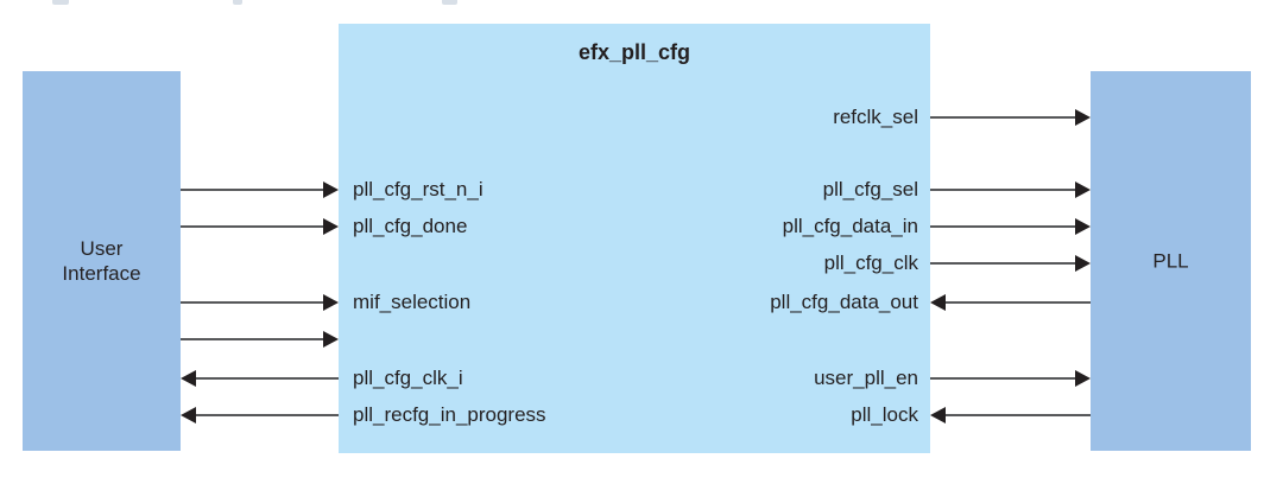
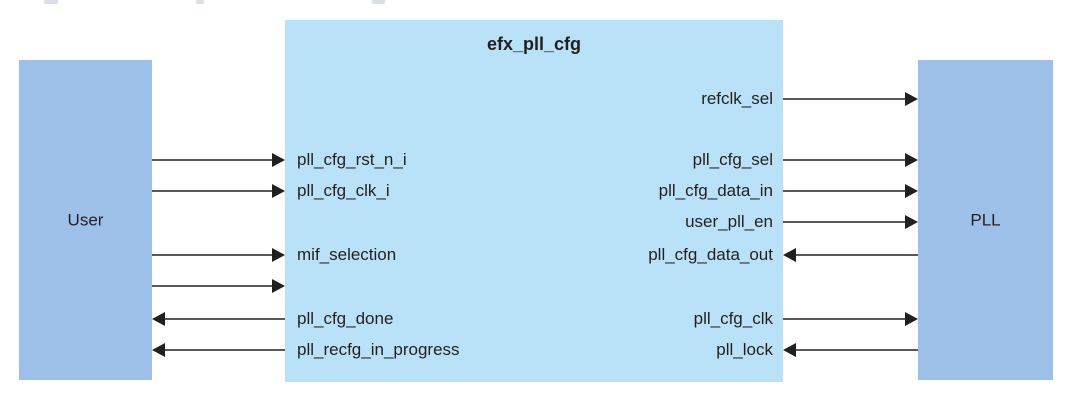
  User
- Interface
  efx_pll_cfg
  PLL
  pll_cfg_rst_n_i
- pll_cfg_done
+ pll_cfg_clk_i
  mif_selection
- pll_cfg_clk_i
+ pll_cfg_done
  pll_recfg_in_progress
  refclk_sel
  pll_cfg_sel
  pll_cfg_data_in
- pll_cfg_clk
+ user_pll_en
  pll_cfg_data_out
- user_pll_en
+ pll_cfg_clk
  pll_lock
